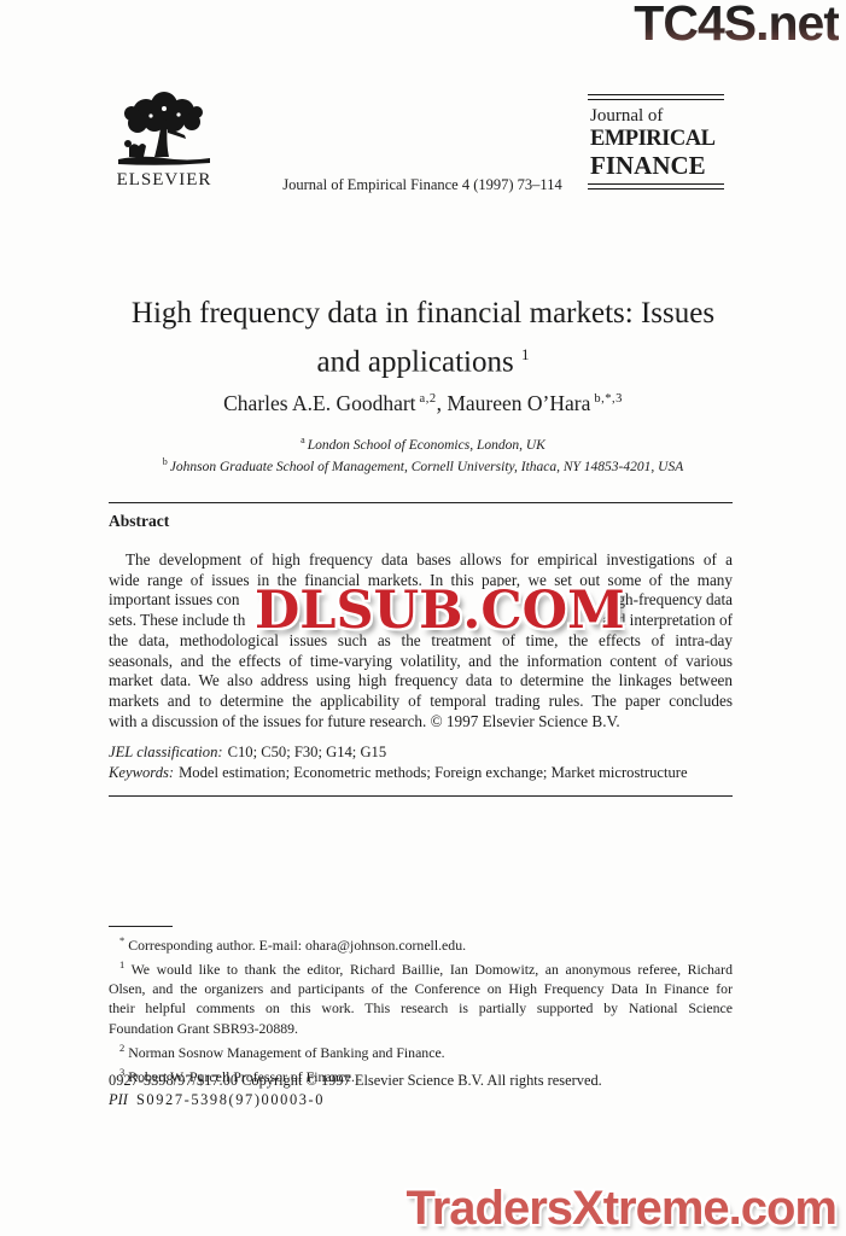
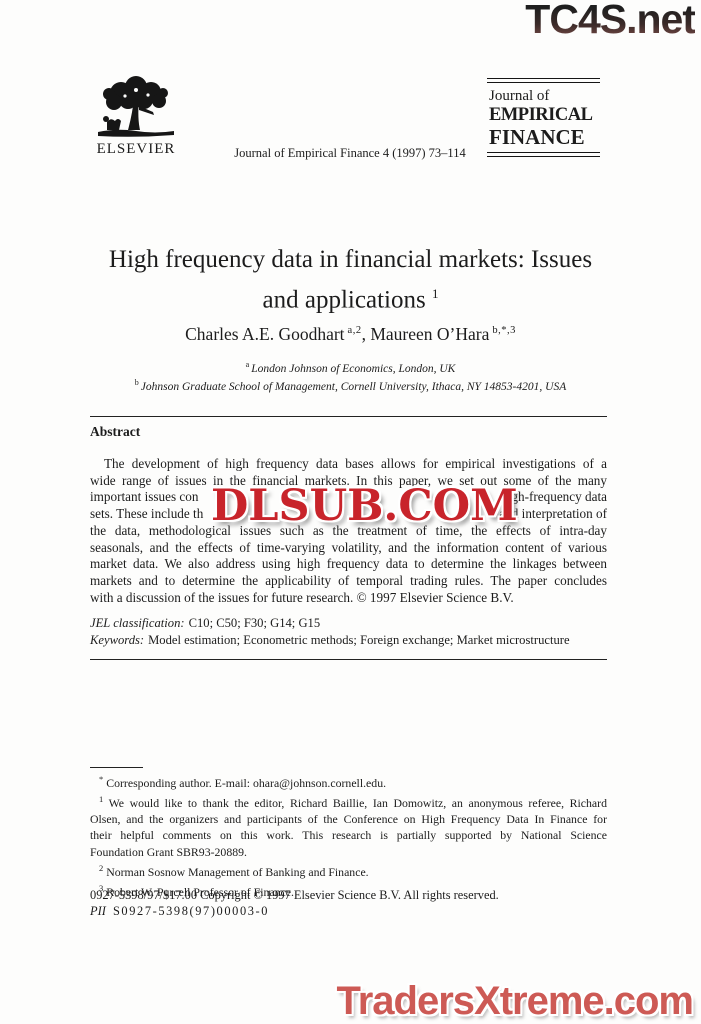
  TC4S.net
  ELSEVIER
  Journal of Empirical Finance 4 (1997) 73–114
  Journal of
  EMPIRICAL
  FINANCE
  High frequency data in financial markets: Issues
  and applications 1
  Charles A.E. Goodhart a,2, Maureen O’Hara b,*,3
- a London School of Economics, London, UK
+ a London Johnson of Economics, London, UK
  b Johnson Graduate School of Management, Cornell University, Ithaca, NY 14853-4201, USA
  Abstract
  The development of high frequency data bases allows for empirical investigations of a
  wide range of issues in the financial markets. In this paper, we set out some of the many
  important issues con
  high-frequency data
  sets. These include th
  and interpretation of
  the data, methodological issues such as the treatment of time, the effects of intra-day
  seasonals, and the effects of time-varying volatility, and the information content of various
  market data. We also address using high frequency data to determine the linkages between
  markets and to determine the applicability of temporal trading rules. The paper concludes
  with a discussion of the issues for future research. © 1997 Elsevier Science B.V.
  DLSUB.COM
  JEL classification: C10; C50; F30; G14; G15
  Keywords: Model estimation; Econometric methods; Foreign exchange; Market microstructure
  * Corresponding author. E-mail: ohara@johnson.cornell.edu.
  1 We would like to thank the editor, Richard Baillie, Ian Domowitz, an anonymous referee, Richard
  Olsen, and the organizers and participants of the Conference on High Frequency Data In Finance for
  their helpful comments on this work. This research is partially supported by National Science
  Foundation Grant SBR93-20889.
  2 Norman Sosnow Management of Banking and Finance.
  3 Robert W. Purcell Professor of Finance.
  0927-5398/97/$17.00 Copyright © 1997 Elsevier Science B.V. All rights reserved.
  PII S0927-5398(97)00003-0
  TradersXtreme.com
